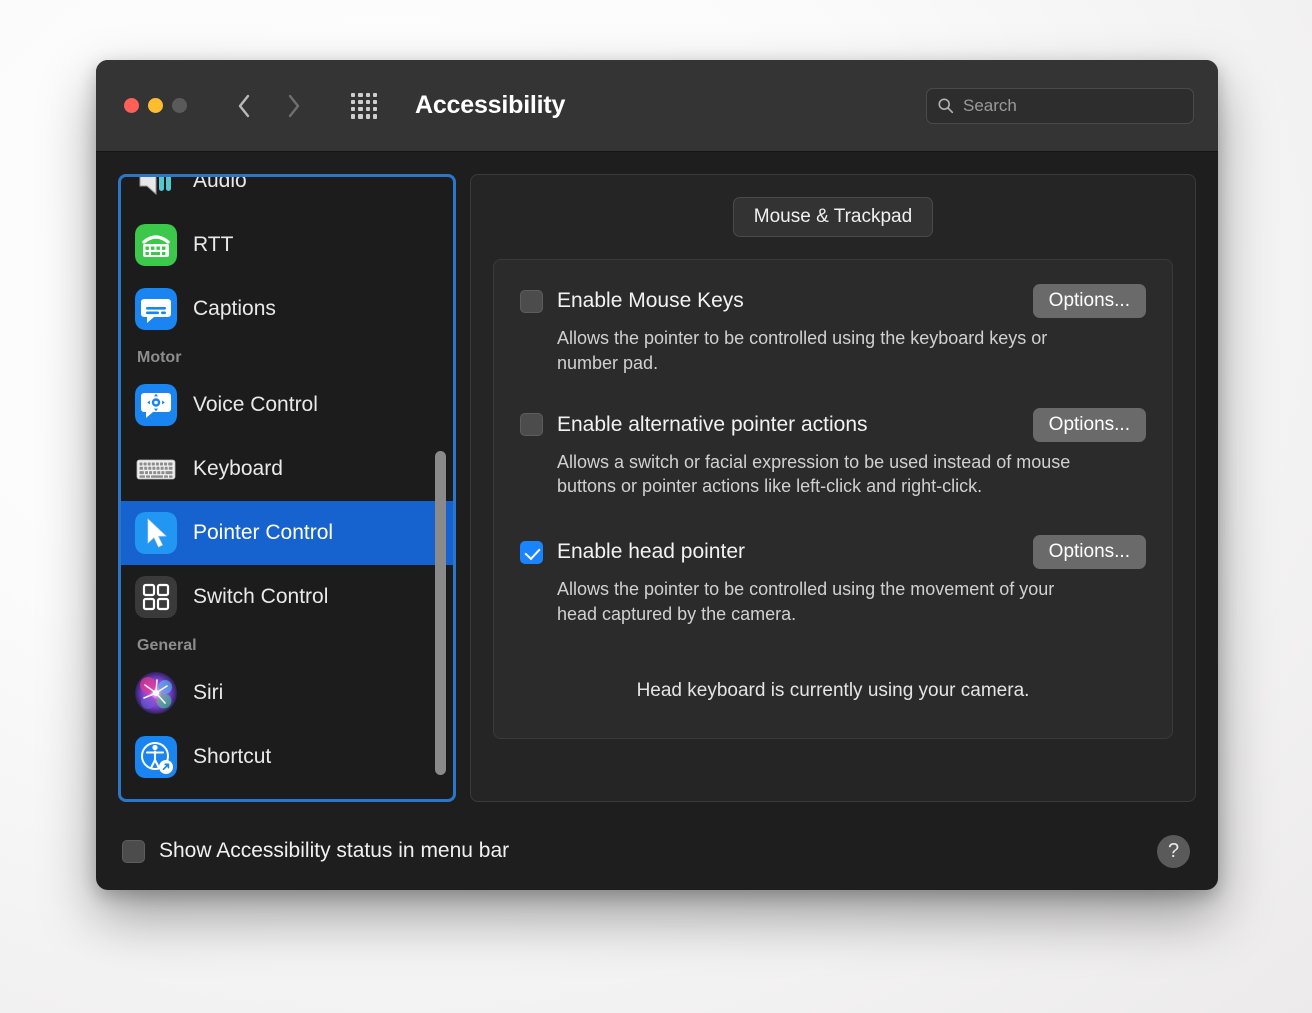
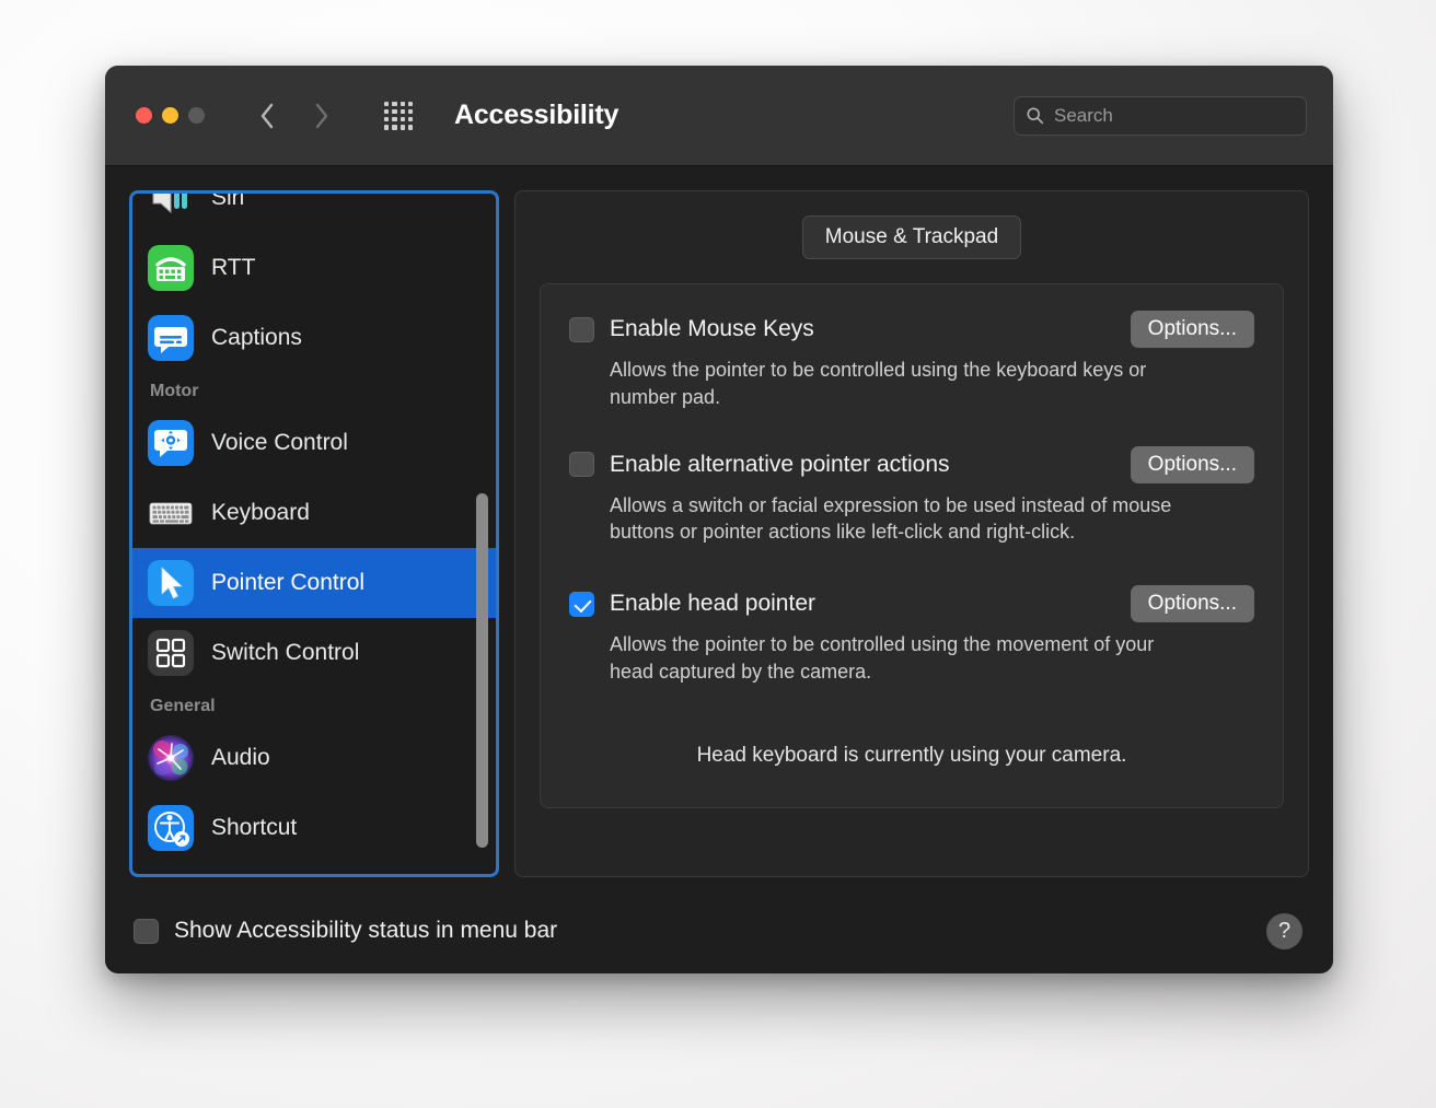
  Accessibility
  Search
- Audio
+ Siri
  RTT
  Captions
  Motor
  Voice Control
  Keyboard
  Pointer Control
  Switch Control
  General
- Siri
+ Audio
  Shortcut
  Mouse & Trackpad
  Enable Mouse Keys
  Options...
  Allows the pointer to be controlled using the keyboard keys or number pad.
  Enable alternative pointer actions
  Options...
  Allows a switch or facial expression to be used instead of mouse buttons or pointer actions like left-click and right-click.
  Enable head pointer
  Options...
  Allows the pointer to be controlled using the movement of your head captured by the camera.
  Head keyboard is currently using your camera.
  Show Accessibility status in menu bar
  ?
